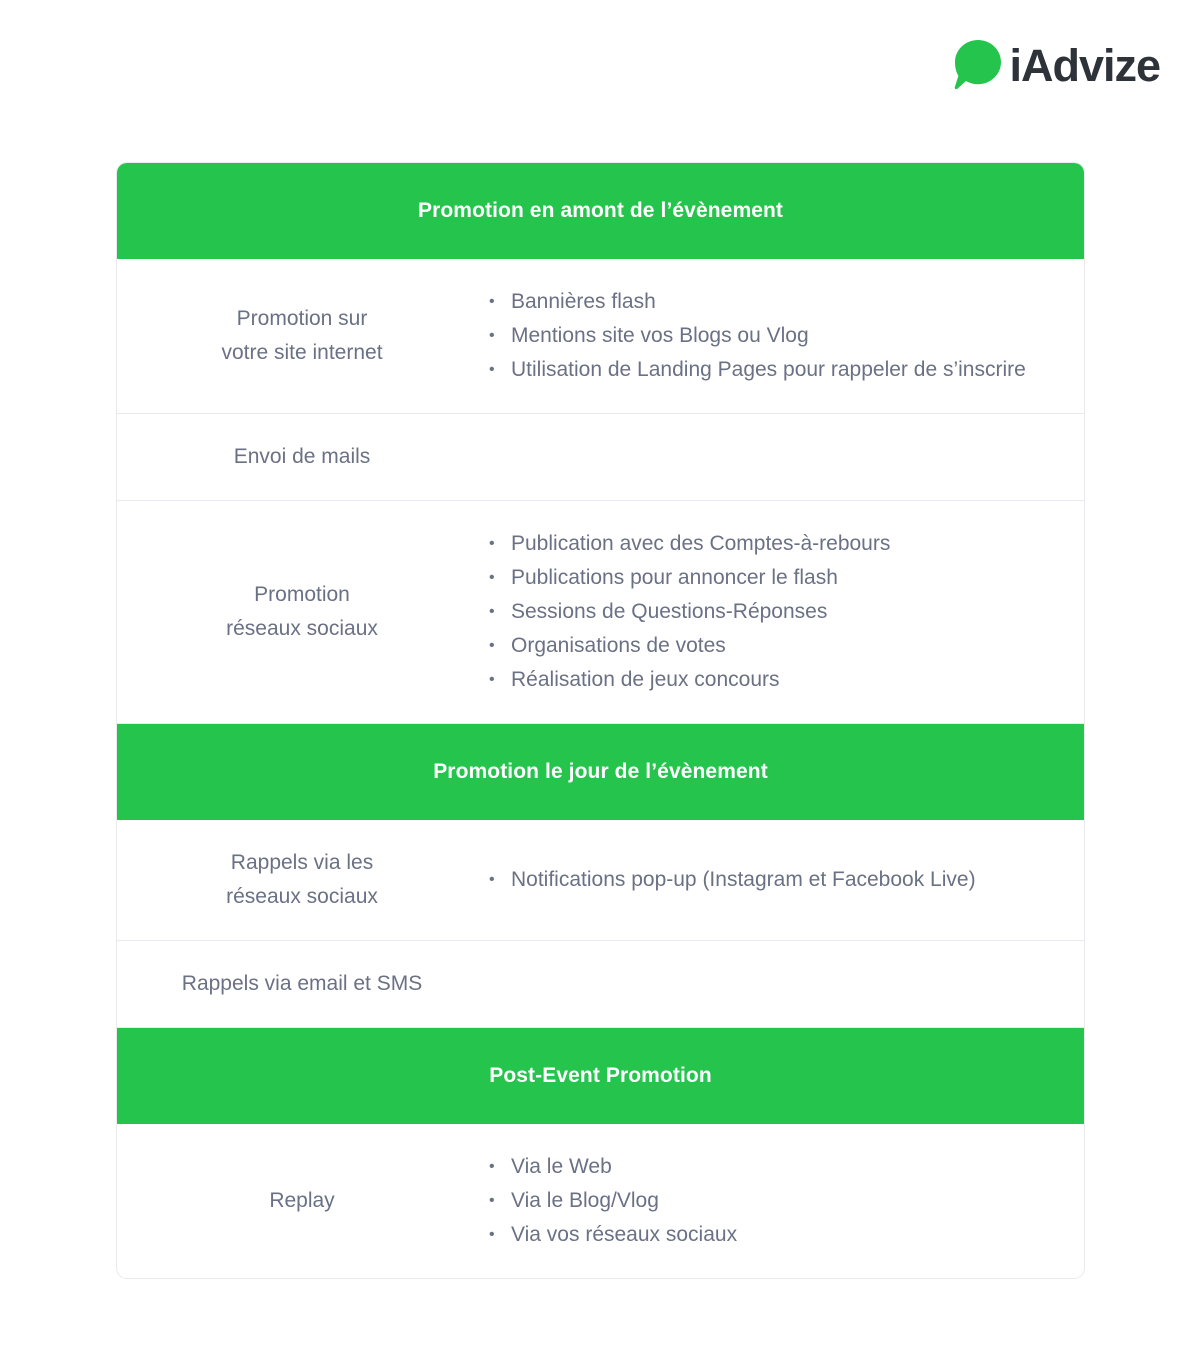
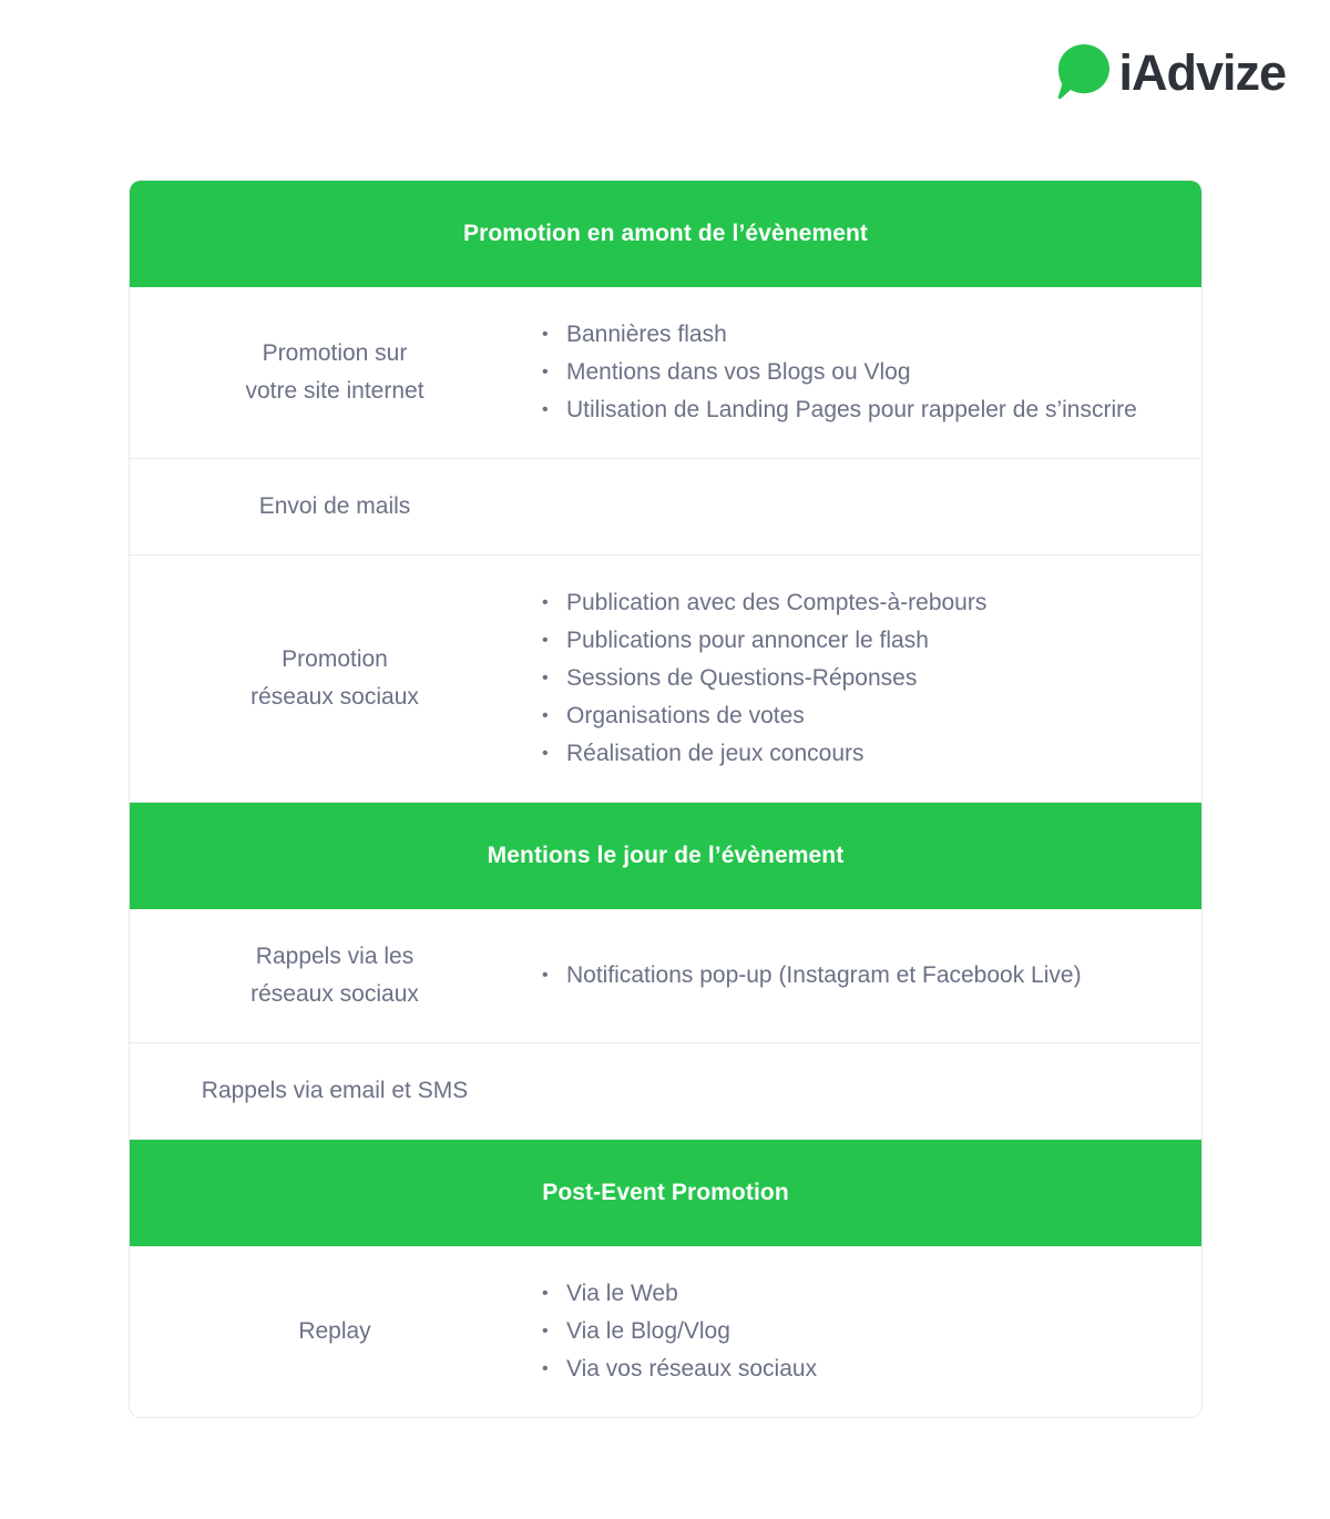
  iAdvize
  Promotion en amont de l’évènement
  Promotion sur
  votre site internet
  Bannières flash
- Mentions site vos Blogs ou Vlog
+ Mentions dans vos Blogs ou Vlog
  Utilisation de Landing Pages pour rappeler de s’inscrire
  Envoi de mails
  Promotion
  réseaux sociaux
  Publication avec des Comptes-à-rebours
  Publications pour annoncer le flash
  Sessions de Questions-Réponses
  Organisations de votes
  Réalisation de jeux concours
- Promotion le jour de l’évènement
+ Mentions le jour de l’évènement
  Rappels via les
  réseaux sociaux
  Notifications pop-up (Instagram et Facebook Live)
  Rappels via email et SMS
  Post-Event Promotion
  Replay
  Via le Web
  Via le Blog/Vlog
  Via vos réseaux sociaux
